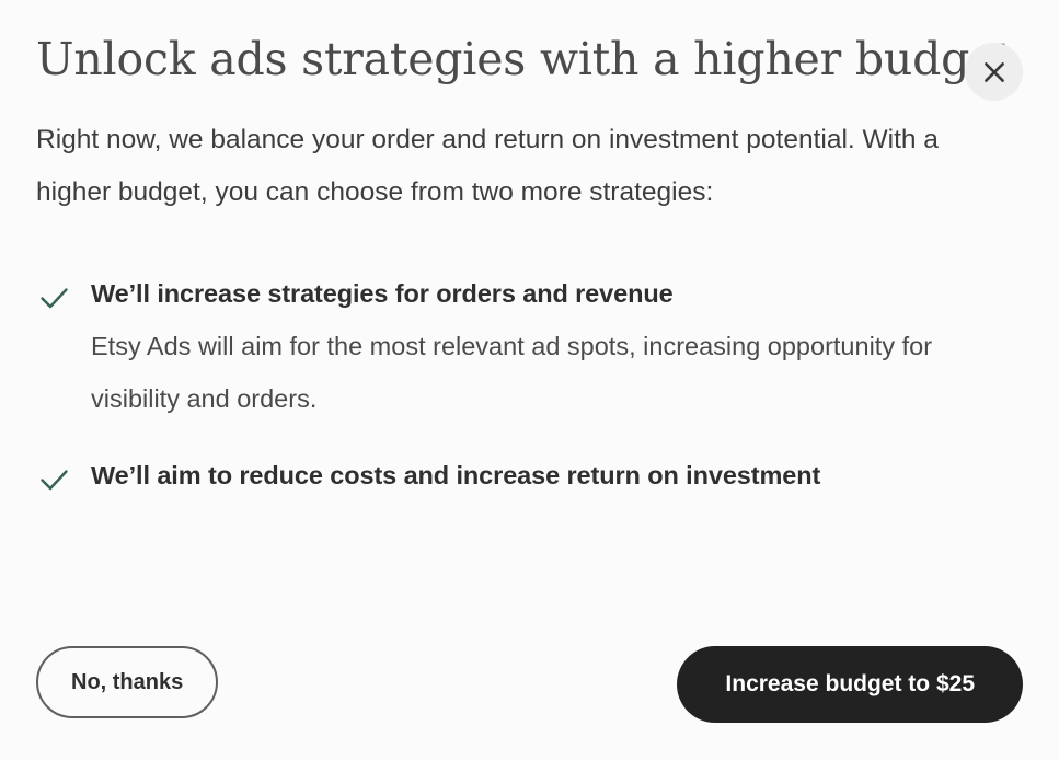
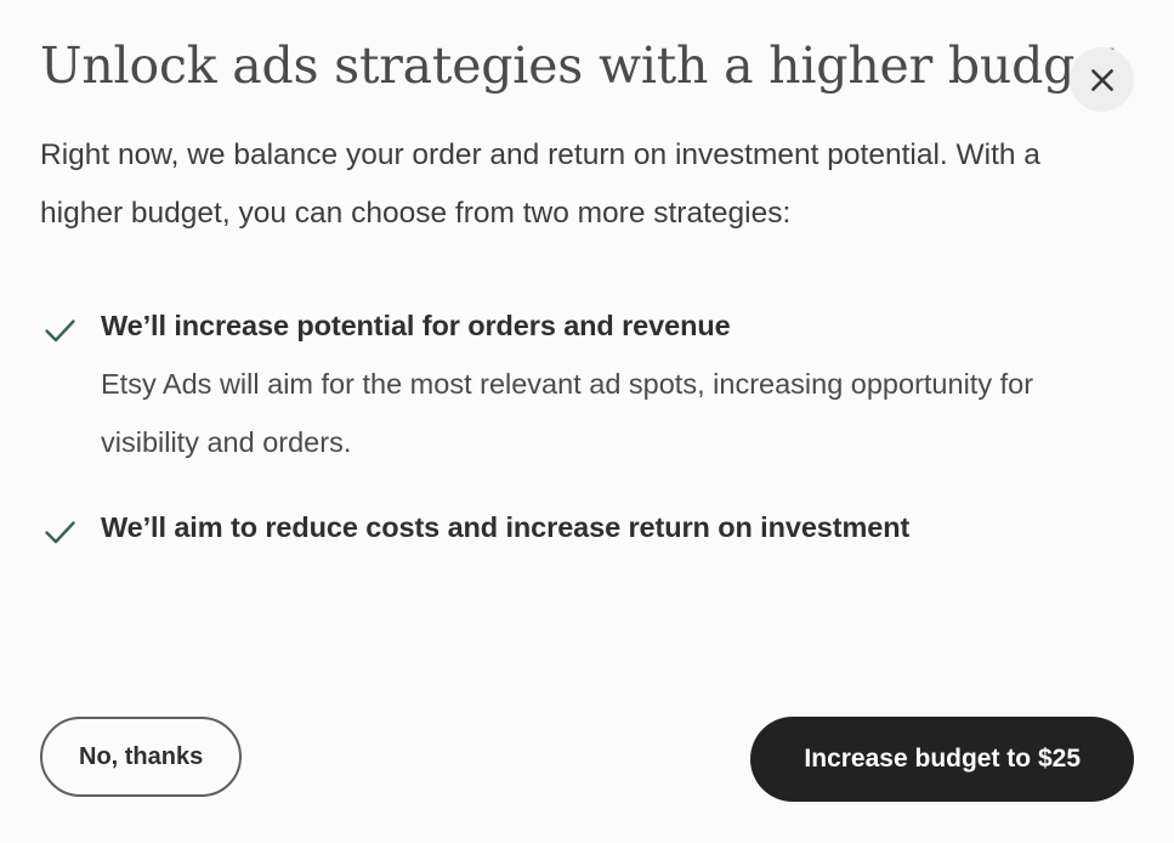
  Unlock ads strategies with a higher budg
  Right now, we balance your order and return on investment potential. With a higher budget, you can choose from two more strategies:
- We’ll increase strategies for orders and revenue
+ We’ll increase potential for orders and revenue
  Etsy Ads will aim for the most relevant ad spots, increasing opportunity for visibility and orders.
  We’ll aim to reduce costs and increase return on investment
  No, thanks
  Increase budget to $25
